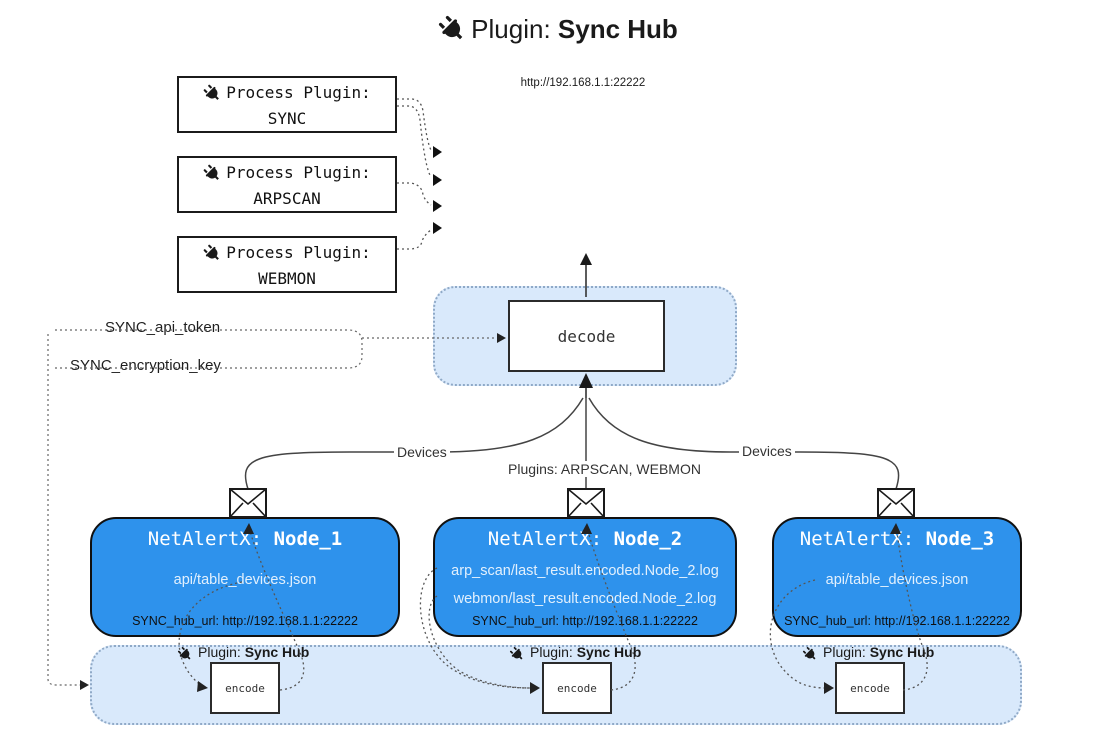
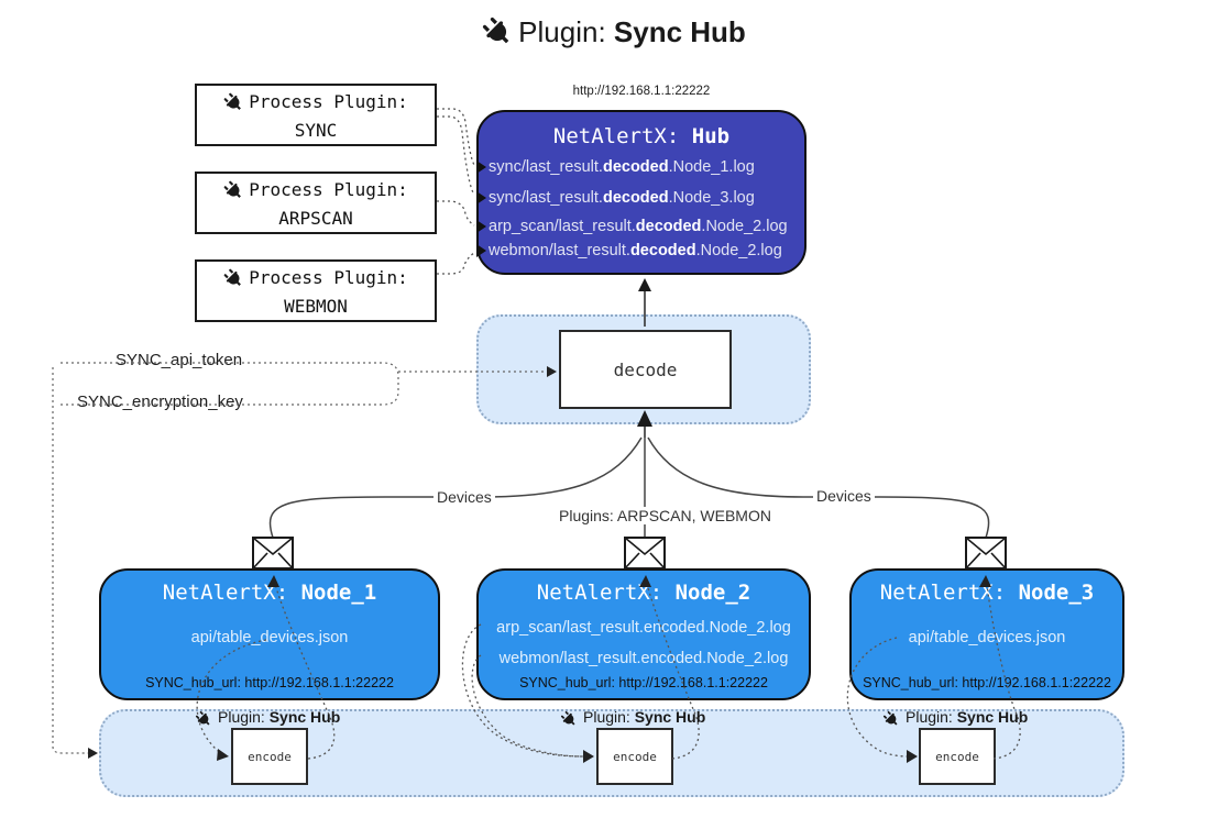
  Plugin: Sync Hub
  Process Plugin:
  SYNC
  Process Plugin:
  ARPSCAN
  Process Plugin:
  WEBMON
  http://192.168.1.1:22222
+ NetAlertX: Hub
+ sync/last_result.decoded.Node_1.log
+ sync/last_result.decoded.Node_3.log
+ arp_scan/last_result.decoded.Node_2.log
+ webmon/last_result.decoded.Node_2.log
  decode
  SYNC_api_token
  SYNC_encryption_key
  Devices
  Devices
  Plugins: ARPSCAN, WEBMON
  NetAlertX: Node_1
  api/table_devices.json
  SYNC_hub_url: http://192.168.1.1:22222
  NetAlertX: Node_2
  arp_scan/last_result.encoded.Node_2.log
  webmon/last_result.encoded.Node_2.log
  SYNC_hub_url: http://192.168.1.1:22222
  NetAlertX: Node_3
  api/table_devices.json
  SYNC_hub_url: http://192.168.1.1:22222
  Plugin: Sync Hub
  Plugin: Sync Hub
  Plugin: Sync Hub
  encode
  encode
  encode
